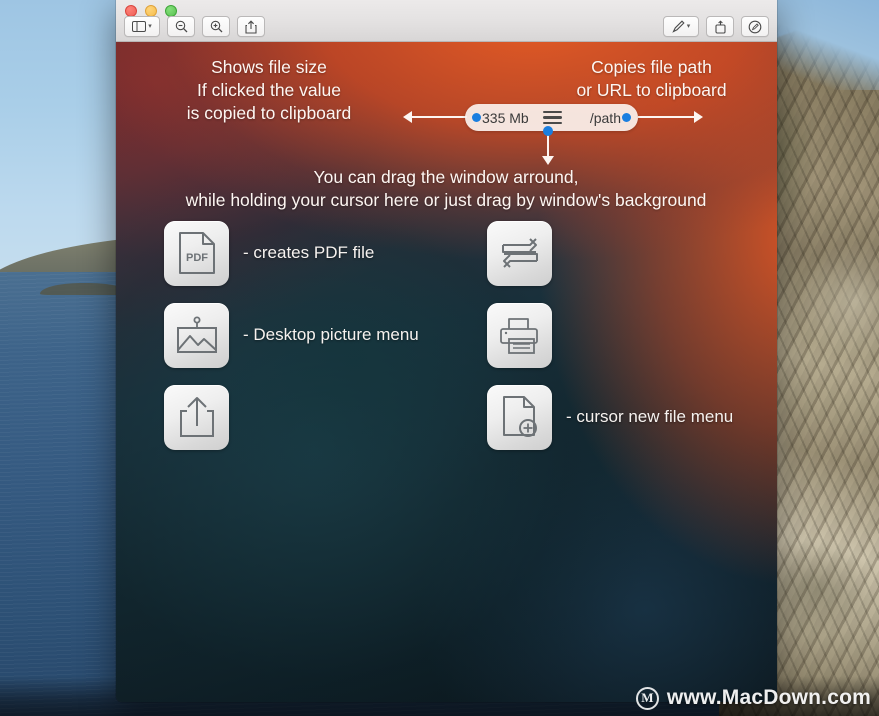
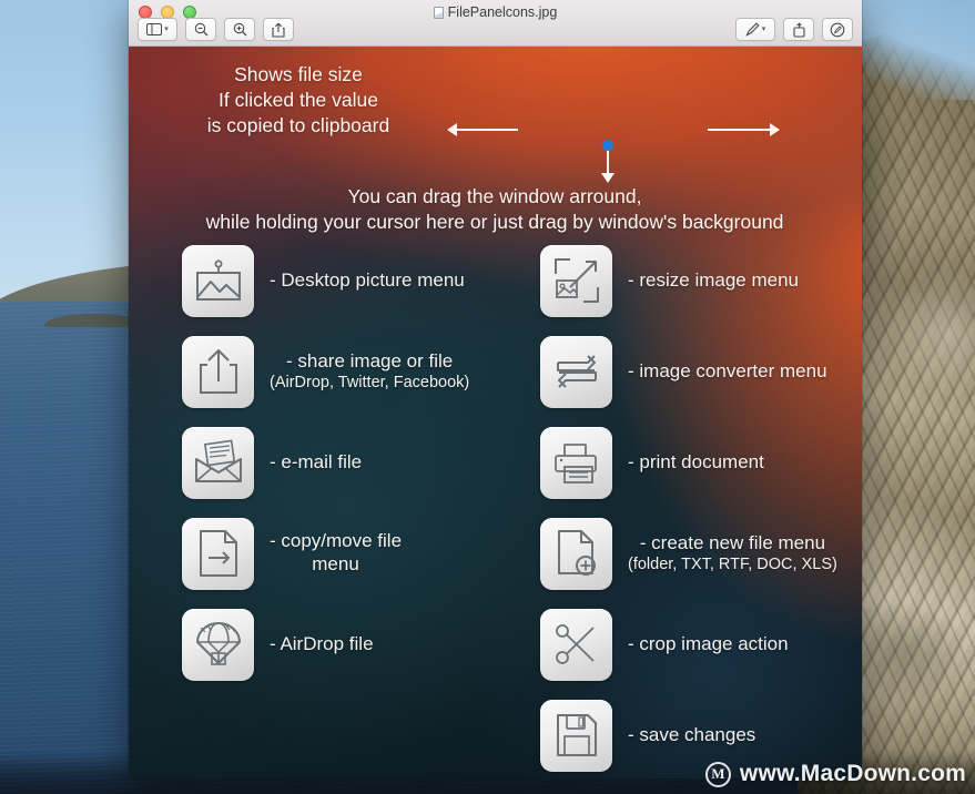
+ FilePanelcons.jpg
  Shows file size
  If clicked the value
  is copied to clipboard
- Copies file path
- or URL to clipboard
  You can drag the window arround,
  while holding your cursor here or just drag by window's background
- 335 Mb
- /path
- PDF
- - creates PDF file
  - Desktop picture menu
+ - share image or file
+ (AirDrop, Twitter, Facebook)
+ - e-mail file
+ - copy/move file
+ menu
+ - AirDrop file
+ - resize image menu
+ - image converter menu
+ - print document
- - cursor new file menu
+ - create new file menu
+ (folder, TXT, RTF, DOC, XLS)
+ - crop image action
+ - save changes
  M
  www.MacDown.com
